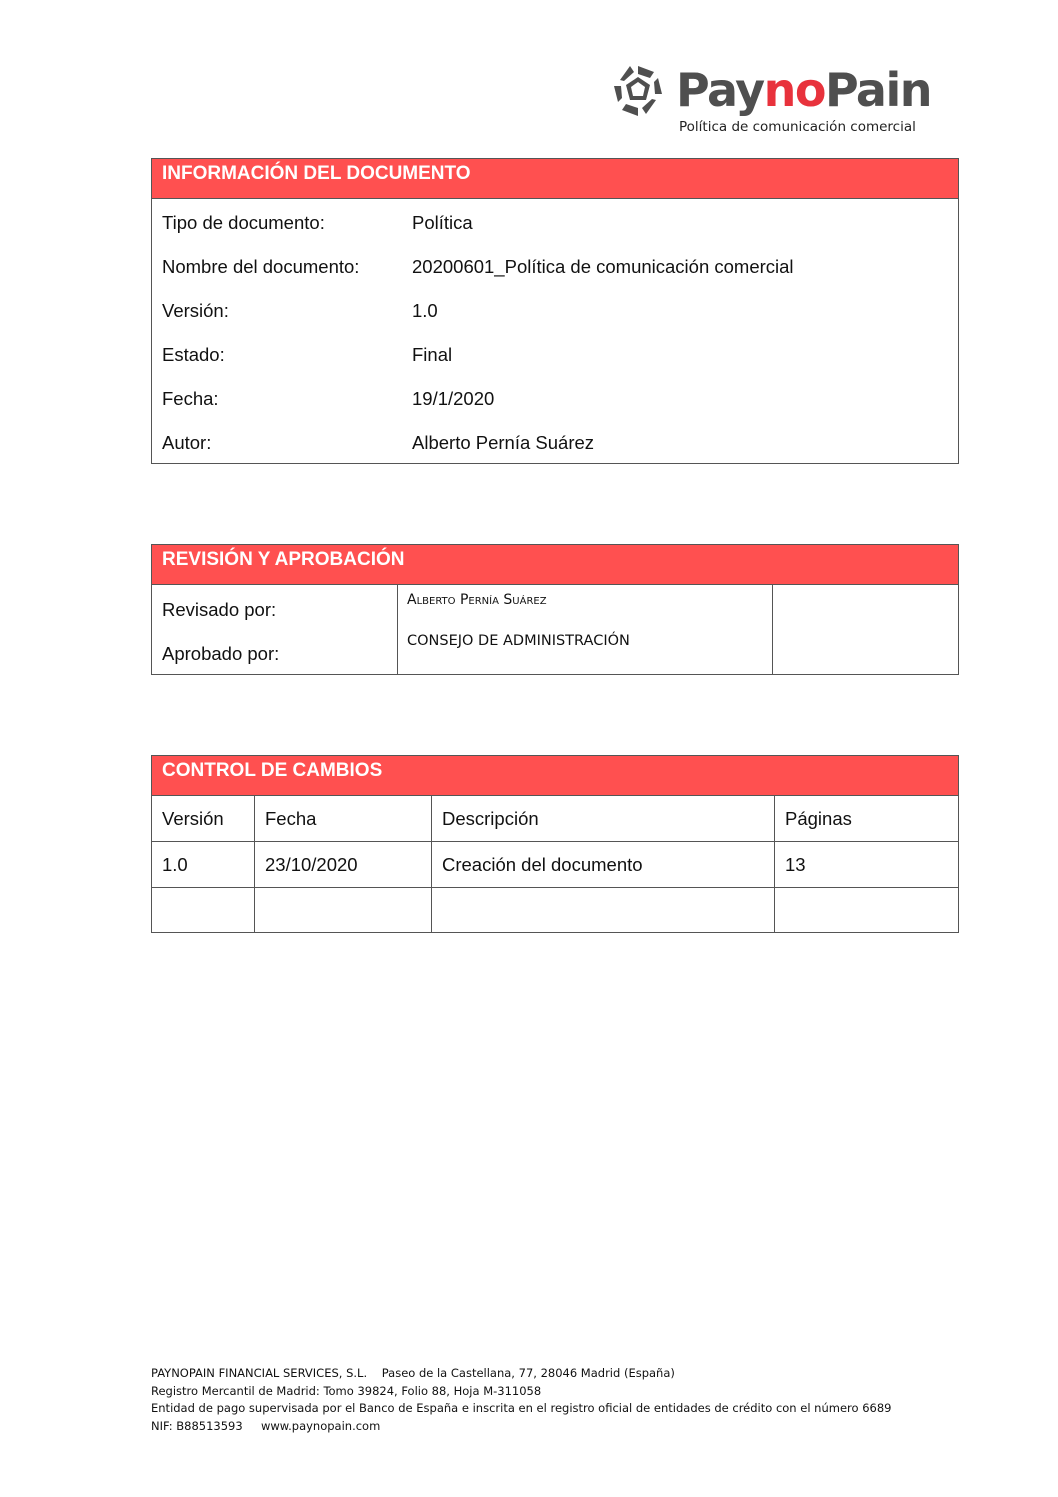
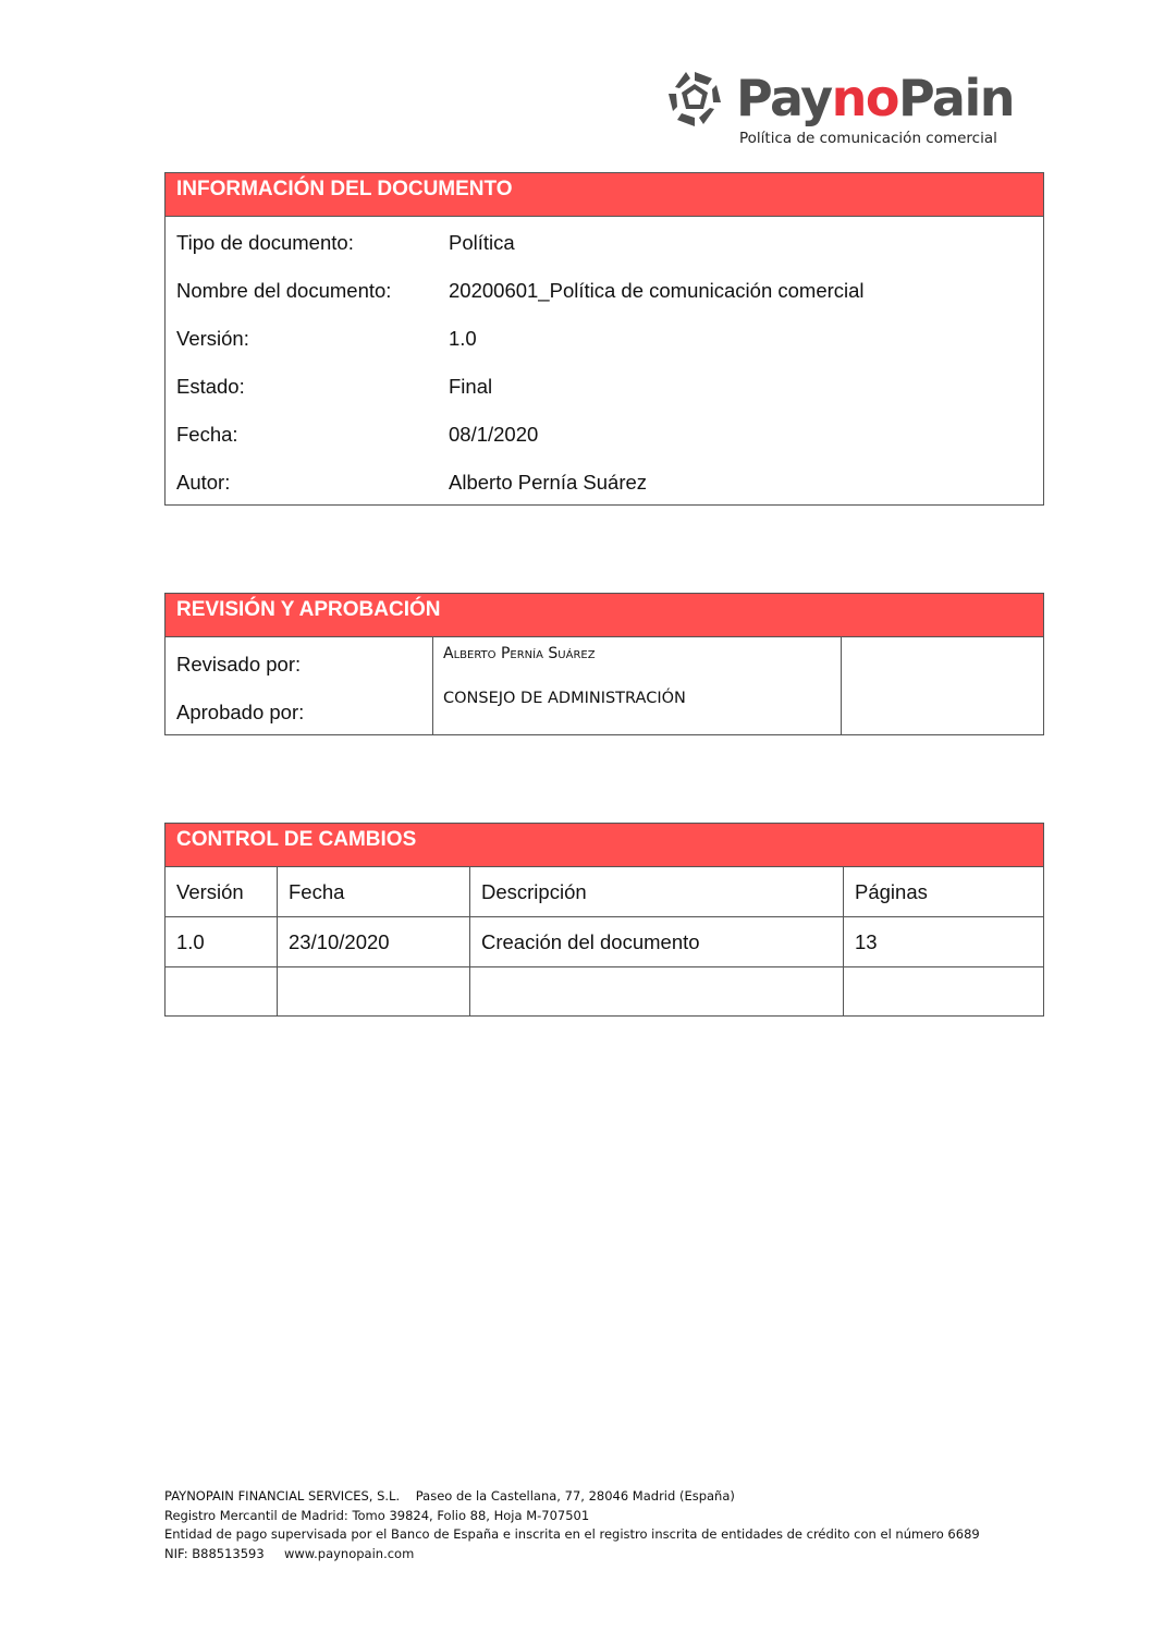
  PaynoPain
  Política de comunicación comercial
  INFORMACIÓN DEL DOCUMENTO
  Tipo de documento:
  Política
  Nombre del documento:
  20200601_Política de comunicación comercial
  Versión:
  1.0
  Estado:
  Final
  Fecha:
- 19/1/2020
+ 08/1/2020
  Autor:
  Alberto Pernía Suárez
  REVISIÓN Y APROBACIÓN
  Revisado por:
  Aprobado por:
  Alberto Pernía Suárez
  CONSEJO DE ADMINISTRACIÓN
  CONTROL DE CAMBIOS
  Versión
  Fecha
  Descripción
  Páginas
  1.0
  23/10/2020
  Creación del documento
  13
  PAYNOPAIN FINANCIAL SERVICES, S.L. Paseo de la Castellana, 77, 28046 Madrid (España)
- Registro Mercantil de Madrid: Tomo 39824, Folio 88, Hoja M-311058
+ Registro Mercantil de Madrid: Tomo 39824, Folio 88, Hoja M-707501
- Entidad de pago supervisada por el Banco de España e inscrita en el registro oficial de entidades de crédito con el número 6689
+ Entidad de pago supervisada por el Banco de España e inscrita en el registro inscrita de entidades de crédito con el número 6689
  NIF: B88513593 www.paynopain.com
